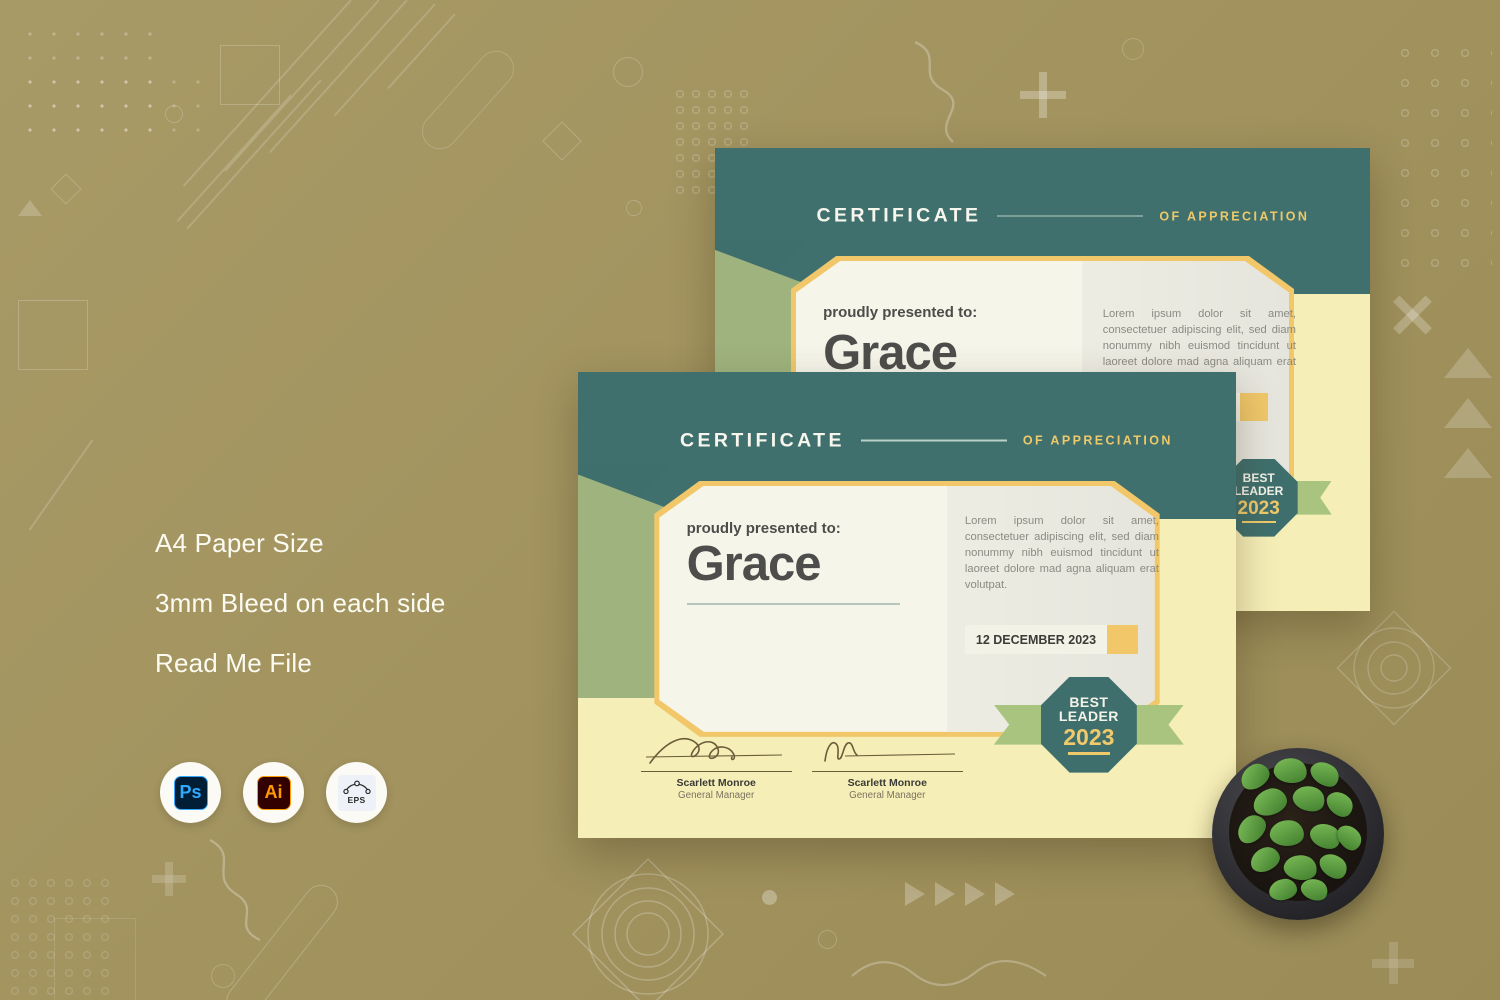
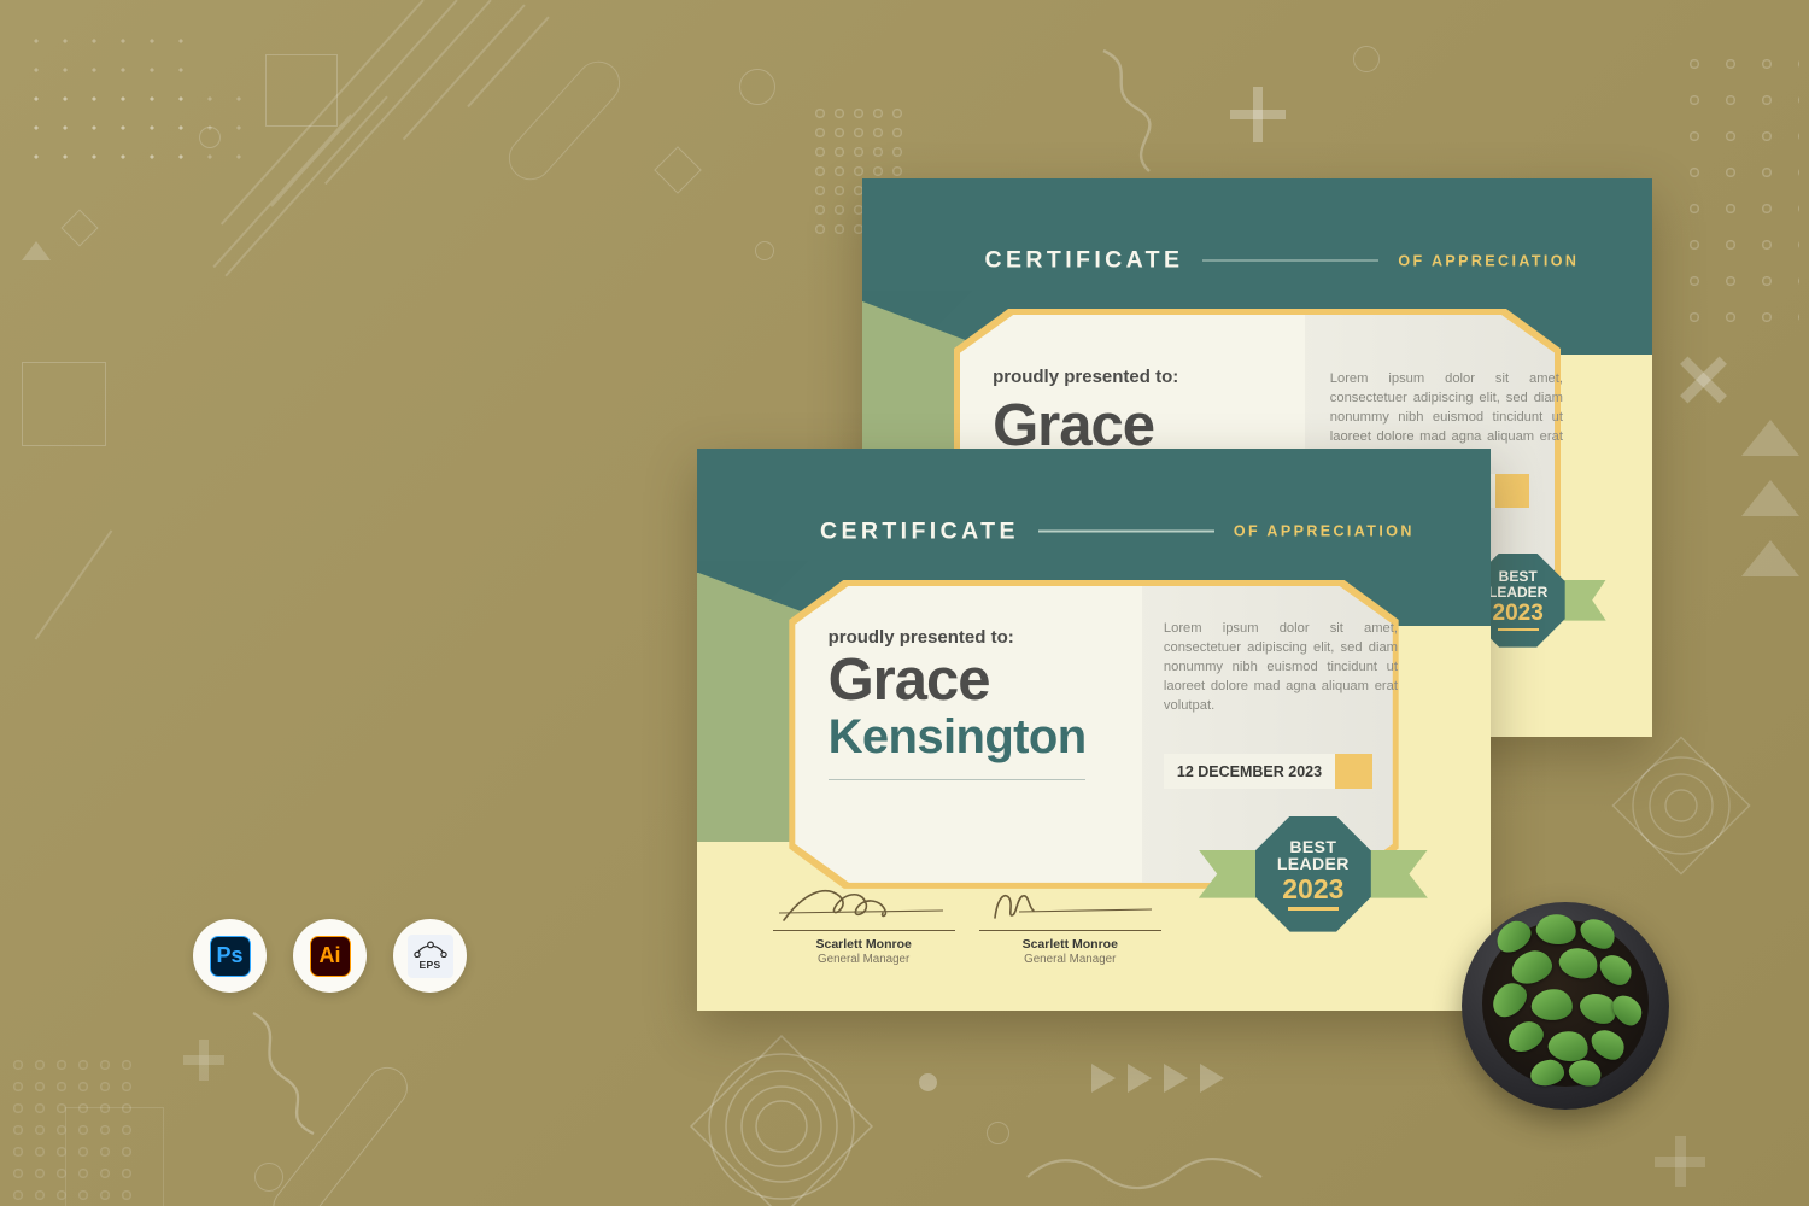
- A4 Paper Size
- 3mm Bleed on each side
- Read Me File
  Ps
  Ai
  EPS
  CERTIFICATE
  OF APPRECIATION
  proudly presented to:
  Grace
  Lorem ipsum dolor sit amet, consectetuer adipiscing elit, sed diam nonummy nibh euismod tincidunt ut laoreet dolore mad agna aliquam erat
  BEST
  LEADER
  2023
  CERTIFICATE
  OF APPRECIATION
  proudly presented to:
  Grace
+ Kensington
  Lorem ipsum dolor sit amet, consectetuer adipiscing elit, sed diam nonummy nibh euismod tincidunt ut laoreet dolore mad agna aliquam erat volutpat.
  12 DECEMBER 2023
  BEST
  LEADER
  2023
  Scarlett Monroe
  General Manager
  Scarlett Monroe
  General Manager
